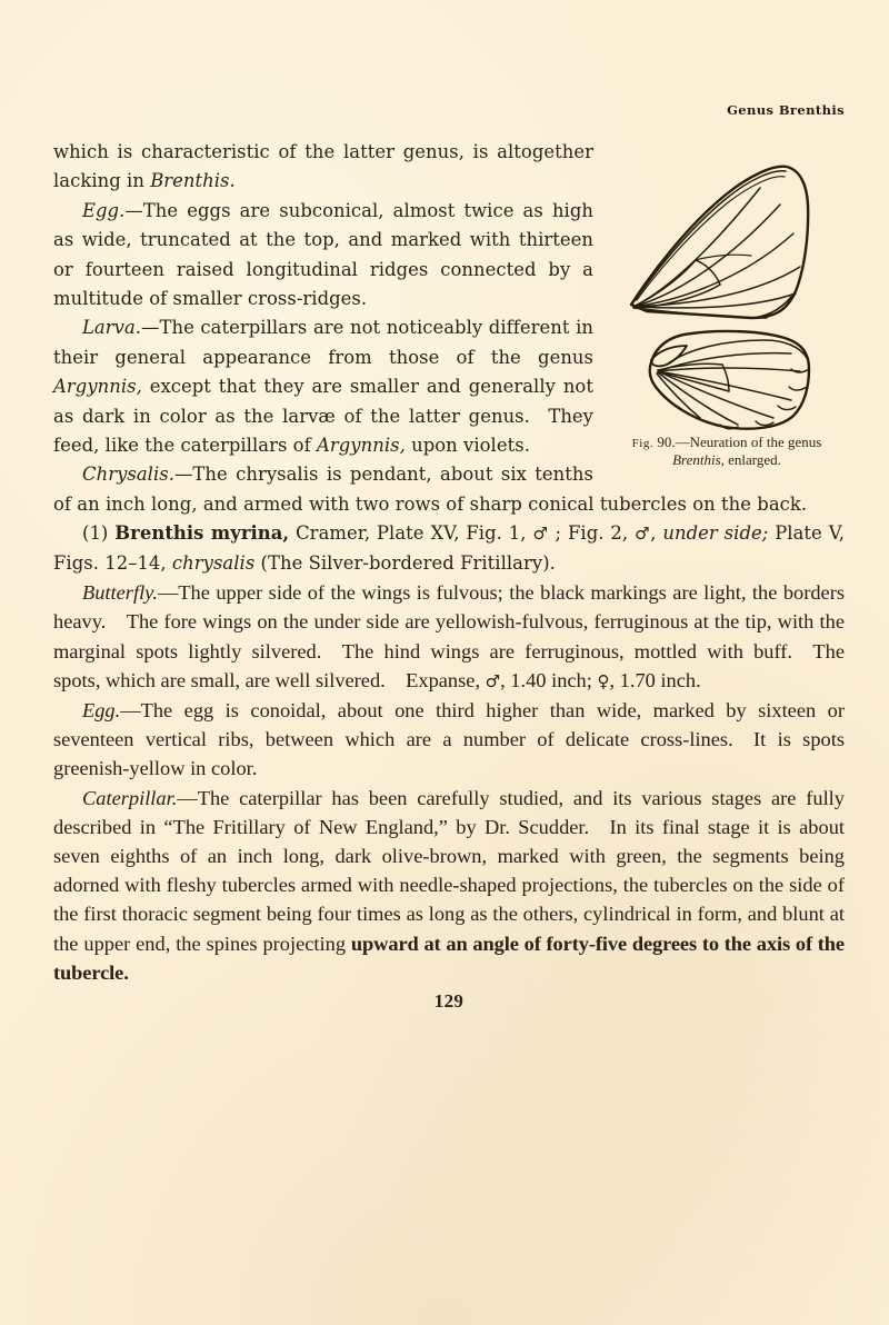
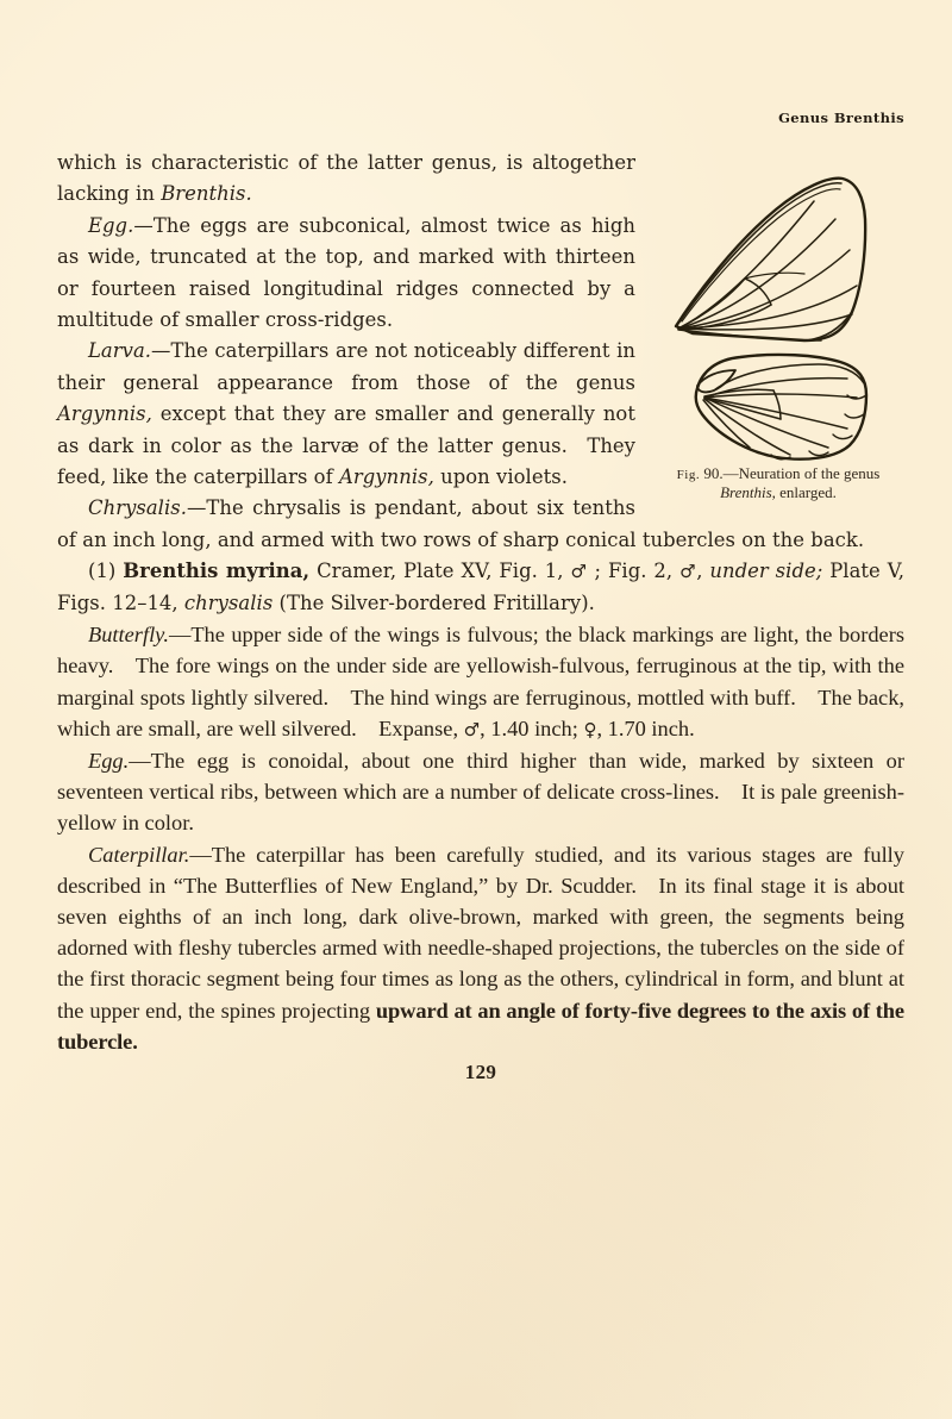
  Genus Brenthis
  Fig. 90.—Neuration of the genus Brenthis, enlarged.
  which is characteristic of the latter genus, is altogether lacking in Brenthis.
  Egg.—The eggs are subconical, almost twice as high as wide, truncated at the top, and marked with thirteen or fourteen raised longitudinal ridges connected by a multitude of smaller cross-ridges.
  Larva.—The caterpillars are not noticeably different in their general appearance from those of the genus Argynnis, except that they are smaller and generally not as dark in color as the larvæ of the latter genus. They feed, like the caterpillars of Argynnis, upon violets.
  Chrysalis.—The chrysalis is pendant, about six tenths of an inch long, and armed with two rows of sharp conical tubercles on the back.
  (1) Brenthis myrina, Cramer, Plate XV, Fig. 1, ♂ ; Fig. 2, ♂, under side; Plate V, Figs. 12–14, chrysalis (The Silver-bordered Fritillary).
- Butterfly.—The upper side of the wings is fulvous; the black markings are light, the borders heavy. The fore wings on the under side are yellowish-fulvous, ferruginous at the tip, with the marginal spots lightly silvered. The hind wings are ferruginous, mottled with buff. The spots, which are small, are well silvered. Expanse, ♂, 1.40 inch; ♀, 1.70 inch.
+ Butterfly.—The upper side of the wings is fulvous; the black markings are light, the borders heavy. The fore wings on the under side are yellowish-fulvous, ferruginous at the tip, with the marginal spots lightly silvered. The hind wings are ferruginous, mottled with buff. The back, which are small, are well silvered. Expanse, ♂, 1.40 inch; ♀, 1.70 inch.
- Egg.—The egg is conoidal, about one third higher than wide, marked by sixteen or seventeen vertical ribs, between which are a number of delicate cross-lines. It is spots greenish-yellow in color.
+ Egg.—The egg is conoidal, about one third higher than wide, marked by sixteen or seventeen vertical ribs, between which are a number of delicate cross-lines. It is pale greenish-yellow in color.
- Caterpillar.—The caterpillar has been carefully studied, and its various stages are fully described in “The Fritillary of New England,” by Dr. Scudder. In its final stage it is about seven eighths of an inch long, dark olive-brown, marked with green, the segments being adorned with fleshy tubercles armed with needle-shaped projections, the tubercles on the side of the first thoracic segment being four times as long as the others, cylindrical in form, and blunt at the upper end, the spines projecting upward at an angle of forty-five degrees to the axis of the tubercle.
+ Caterpillar.—The caterpillar has been carefully studied, and its various stages are fully described in “The Butterflies of New England,” by Dr. Scudder. In its final stage it is about seven eighths of an inch long, dark olive-brown, marked with green, the segments being adorned with fleshy tubercles armed with needle-shaped projections, the tubercles on the side of the first thoracic segment being four times as long as the others, cylindrical in form, and blunt at the upper end, the spines projecting upward at an angle of forty-five degrees to the axis of the tubercle.
  129
